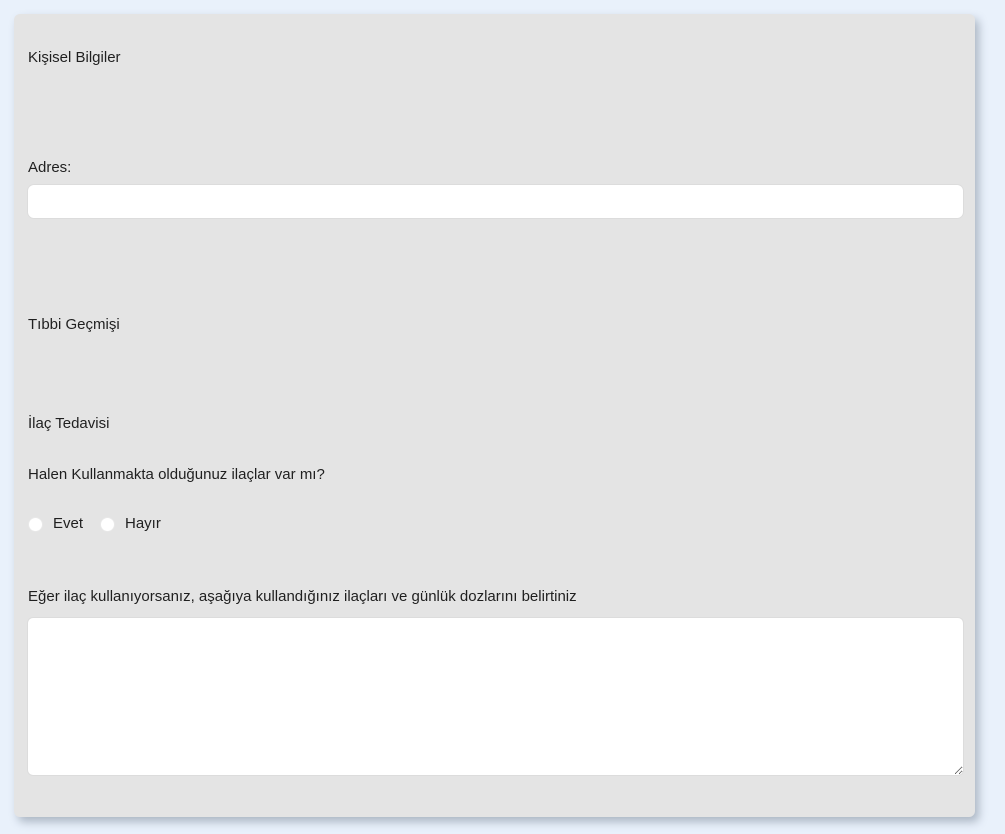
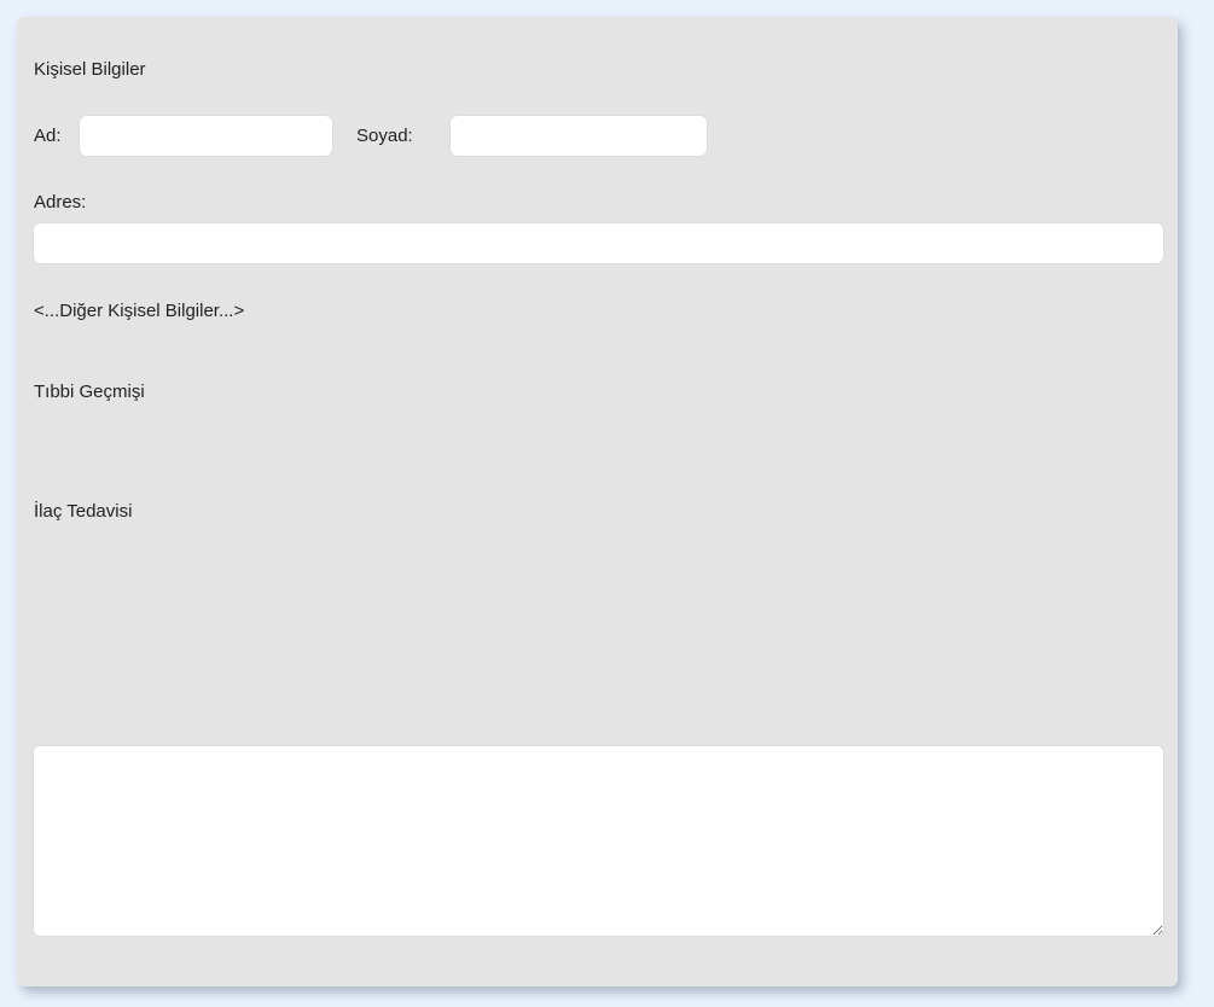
  Kişisel Bilgiler
+ Ad:
+ Soyad:
  Adres:
+ <...Diğer Kişisel Bilgiler...>
  Tıbbi Geçmişi
  İlaç Tedavisi
- Halen Kullanmakta olduğunuz ilaçlar var mı?
- Evet
- Hayır
- Eğer ilaç kullanıyorsanız, aşağıya kullandığınız ilaçları ve günlük dozlarını belirtiniz
